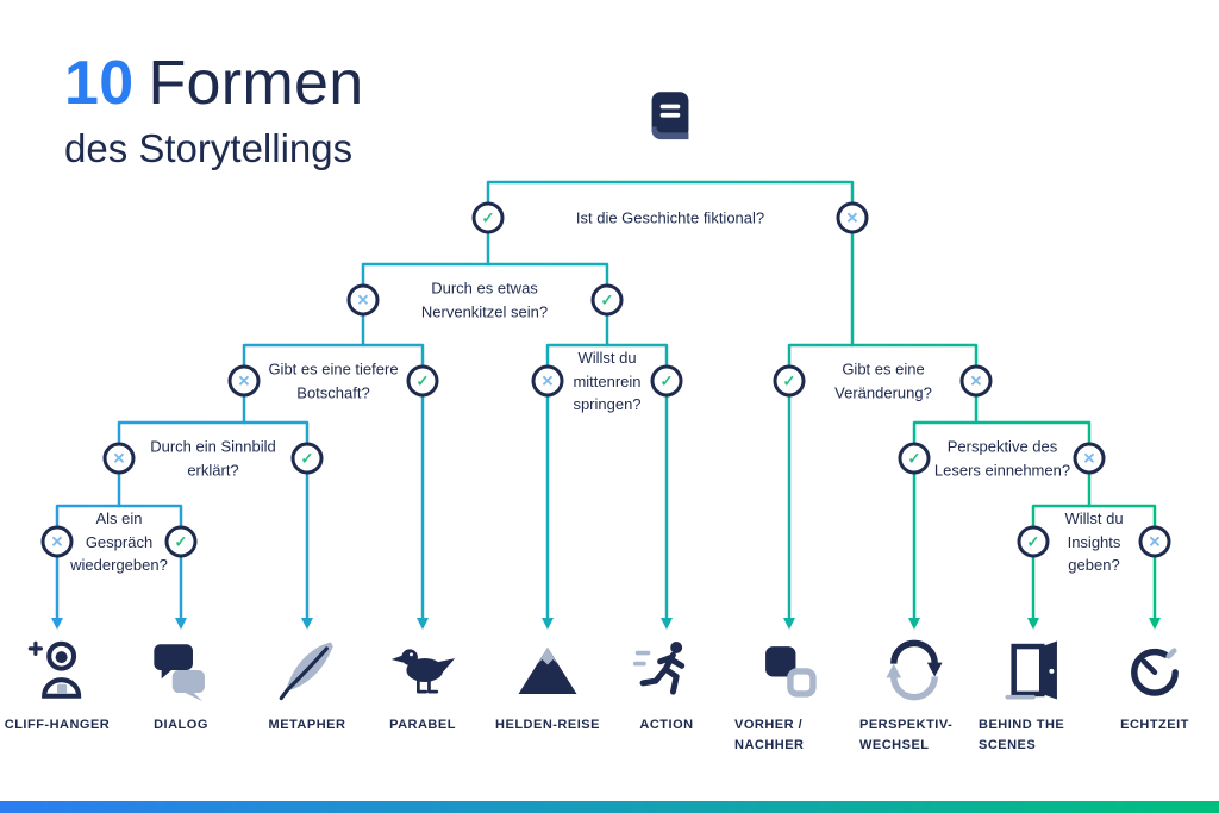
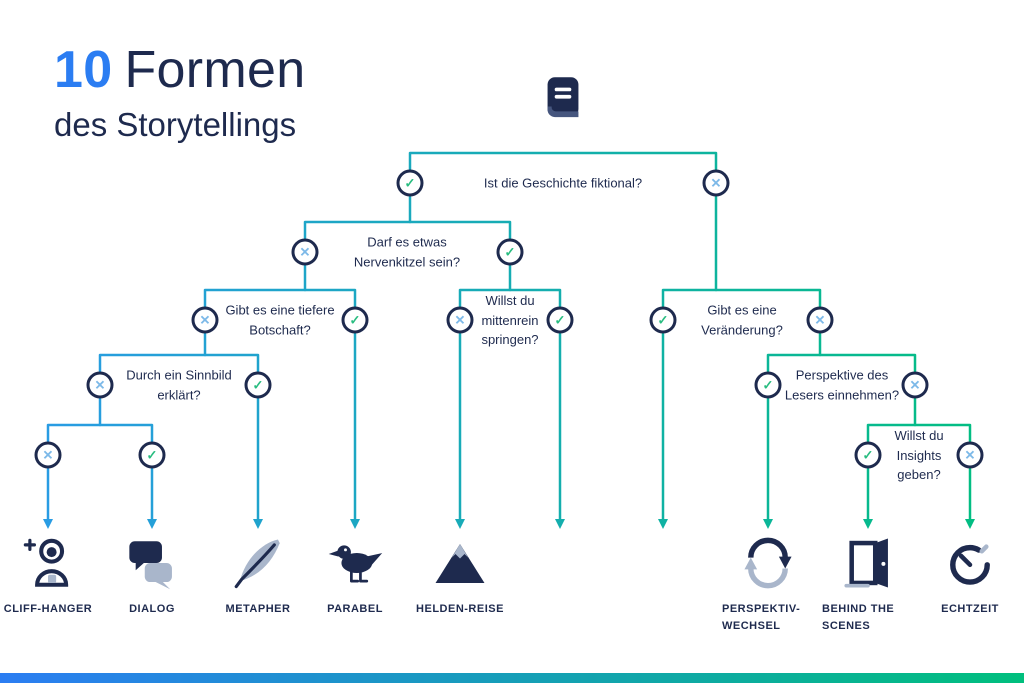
  10 Formen
  des Storytellings
  Ist die Geschichte fiktional?
- Durch es etwas Nervenkitzel sein?
+ Darf es etwas Nervenkitzel sein?
  Gibt es eine tiefere Botschaft?
  Willst du mittenrein springen?
  Gibt es eine Veränderung?
  Durch ein Sinnbild erklärt?
  Perspektive des Lesers einnehmen?
- Als ein Gespräch wiedergeben?
  Willst du Insights geben?
  ✓
  ✕
  ✕
  ✓
  ✕
  ✓
  ✕
  ✓
  ✓
  ✕
  ✕
  ✓
  ✓
  ✕
  ✕
  ✓
  ✓
  ✕
  CLIFF-HANGER
  DIALOG
  METAPHER
  PARABEL
  HELDEN-REISE
- ACTION
- VORHER / NACHHER
  PERSPEKTIV-WECHSEL
  BEHIND THE SCENES
  ECHTZEIT
